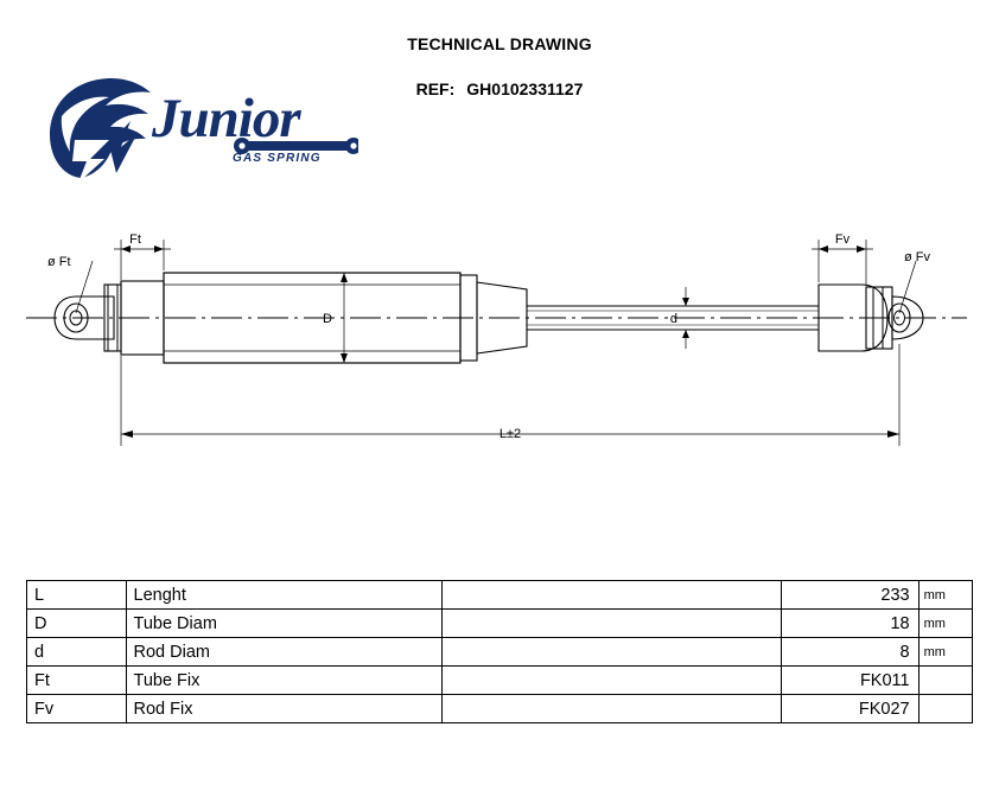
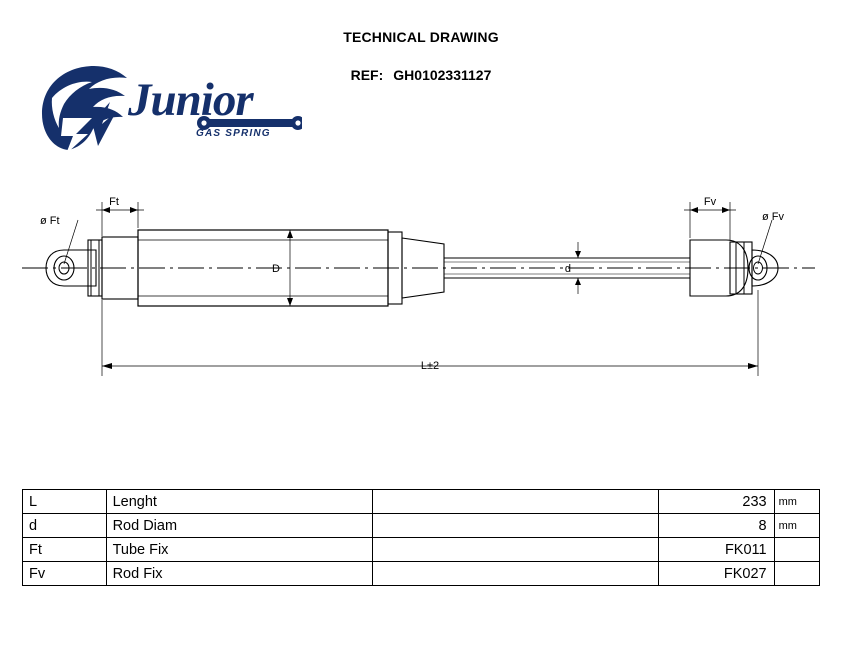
  TECHNICAL DRAWING
  REF: GH0102331127
  Junior
  GAS SPRING
  Ft
  Fv
  ø Ft
  ø Fv
  D
  d
  L±2
  L	Lenght		233	mm
- D	Tube Diam		18	mm
  d	Rod Diam		8	mm
  Ft	Tube Fix		FK011
  Fv	Rod Fix		FK027
